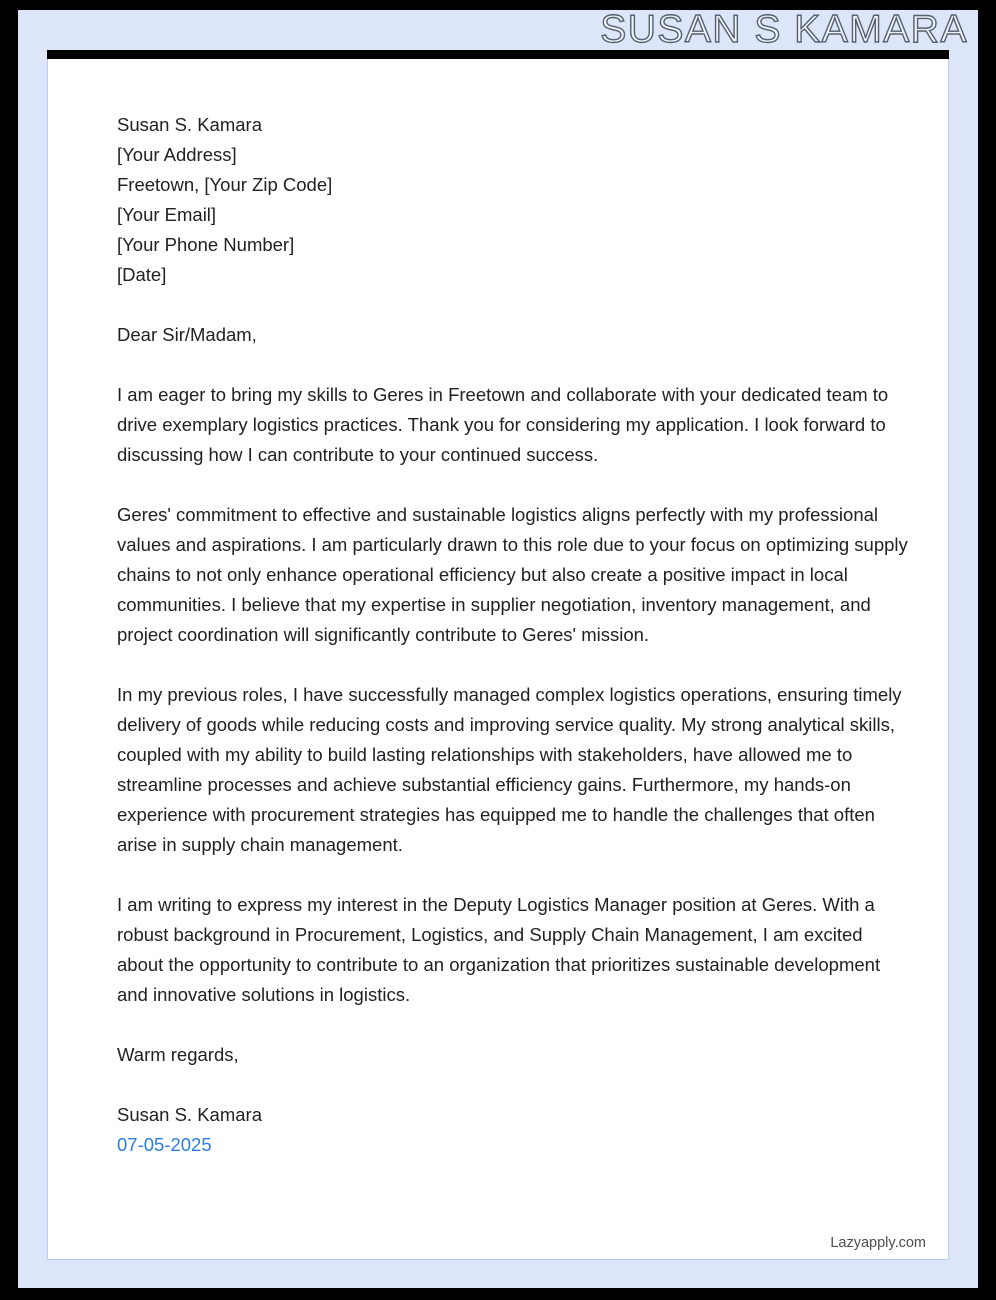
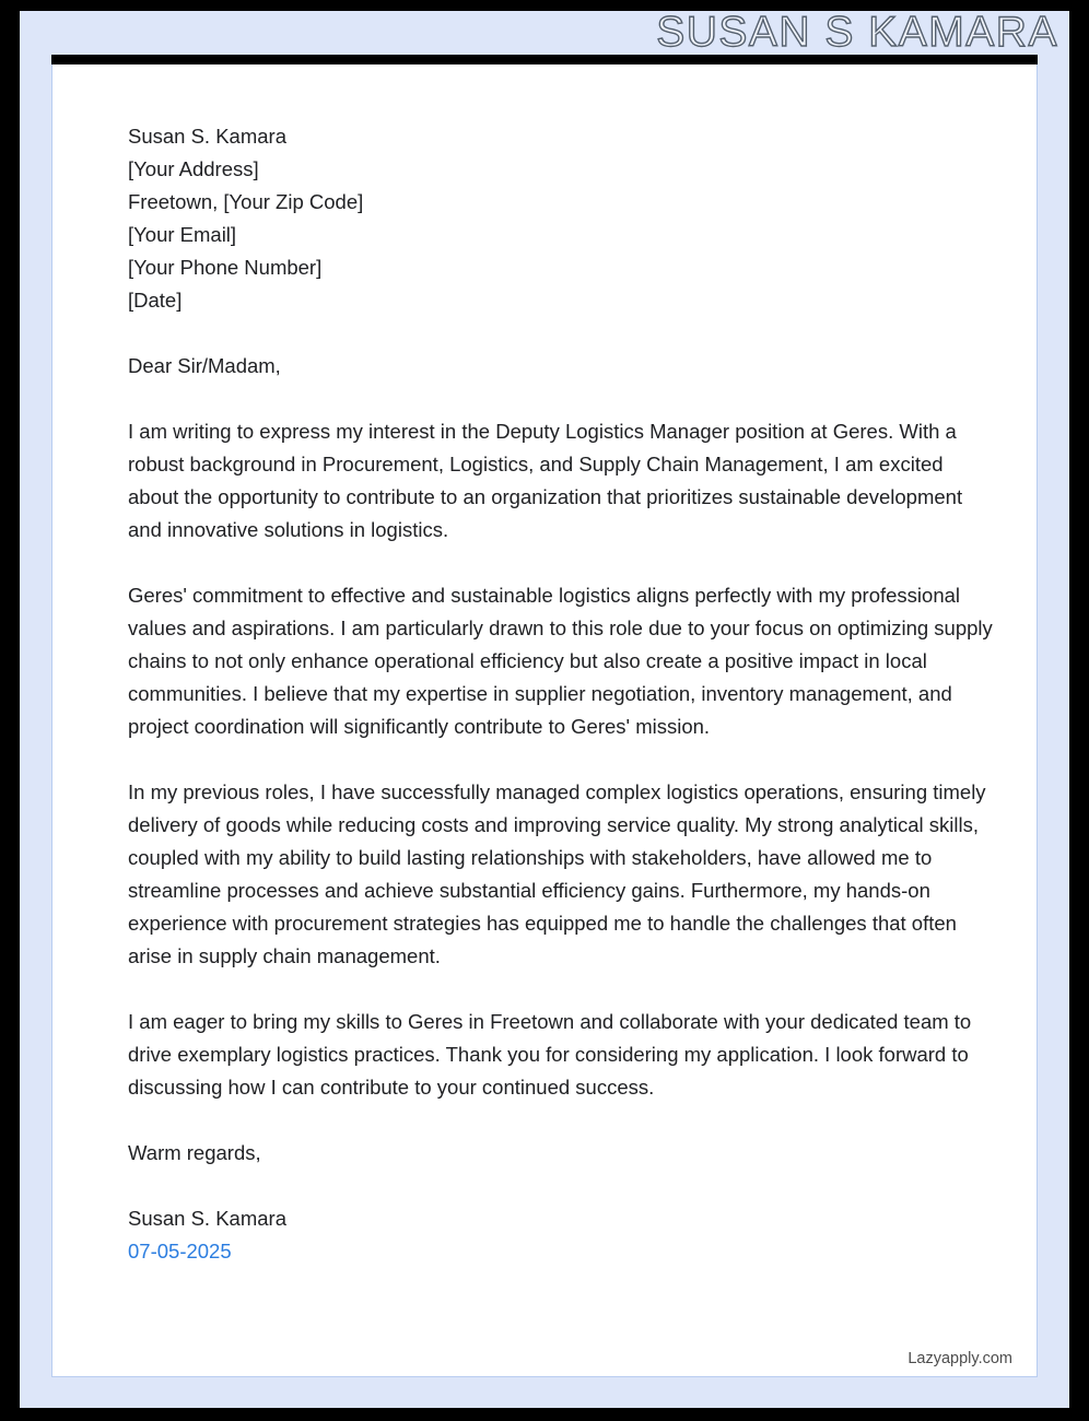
  SUSAN S KAMARA
  Susan S. Kamara
  [Your Address]
  Freetown, [Your Zip Code]
  [Your Email]
  [Your Phone Number]
  [Date]
  Dear Sir/Madam,
- I am eager to bring my skills to Geres in Freetown and collaborate with your dedicated team to drive exemplary logistics practices. Thank you for considering my application. I look forward to discussing how I can contribute to your continued success.
+ I am writing to express my interest in the Deputy Logistics Manager position at Geres. With a robust background in Procurement, Logistics, and Supply Chain Management, I am excited about the opportunity to contribute to an organization that prioritizes sustainable development and innovative solutions in logistics.
  Geres' commitment to effective and sustainable logistics aligns perfectly with my professional values and aspirations. I am particularly drawn to this role due to your focus on optimizing supply chains to not only enhance operational efficiency but also create a positive impact in local communities. I believe that my expertise in supplier negotiation, inventory management, and project coordination will significantly contribute to Geres' mission.
  In my previous roles, I have successfully managed complex logistics operations, ensuring timely delivery of goods while reducing costs and improving service quality. My strong analytical skills, coupled with my ability to build lasting relationships with stakeholders, have allowed me to streamline processes and achieve substantial efficiency gains. Furthermore, my hands-on experience with procurement strategies has equipped me to handle the challenges that often arise in supply chain management.
- I am writing to express my interest in the Deputy Logistics Manager position at Geres. With a robust background in Procurement, Logistics, and Supply Chain Management, I am excited about the opportunity to contribute to an organization that prioritizes sustainable development and innovative solutions in logistics.
+ I am eager to bring my skills to Geres in Freetown and collaborate with your dedicated team to drive exemplary logistics practices. Thank you for considering my application. I look forward to discussing how I can contribute to your continued success.
  Warm regards,
  Susan S. Kamara
  07-05-2025
  Lazyapply.com
